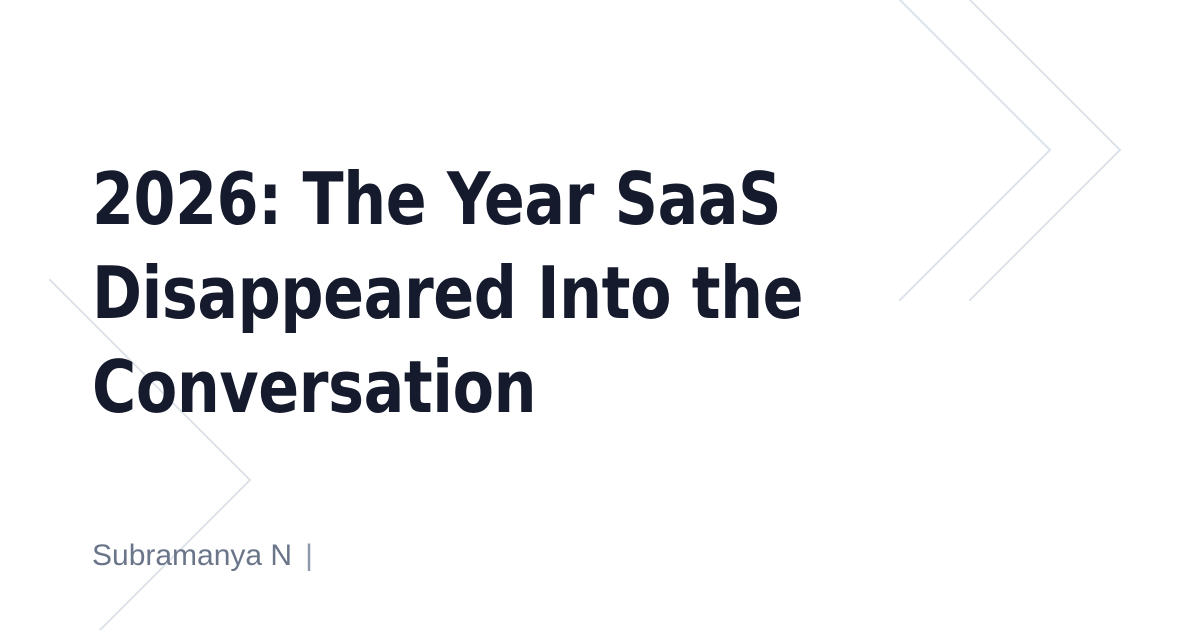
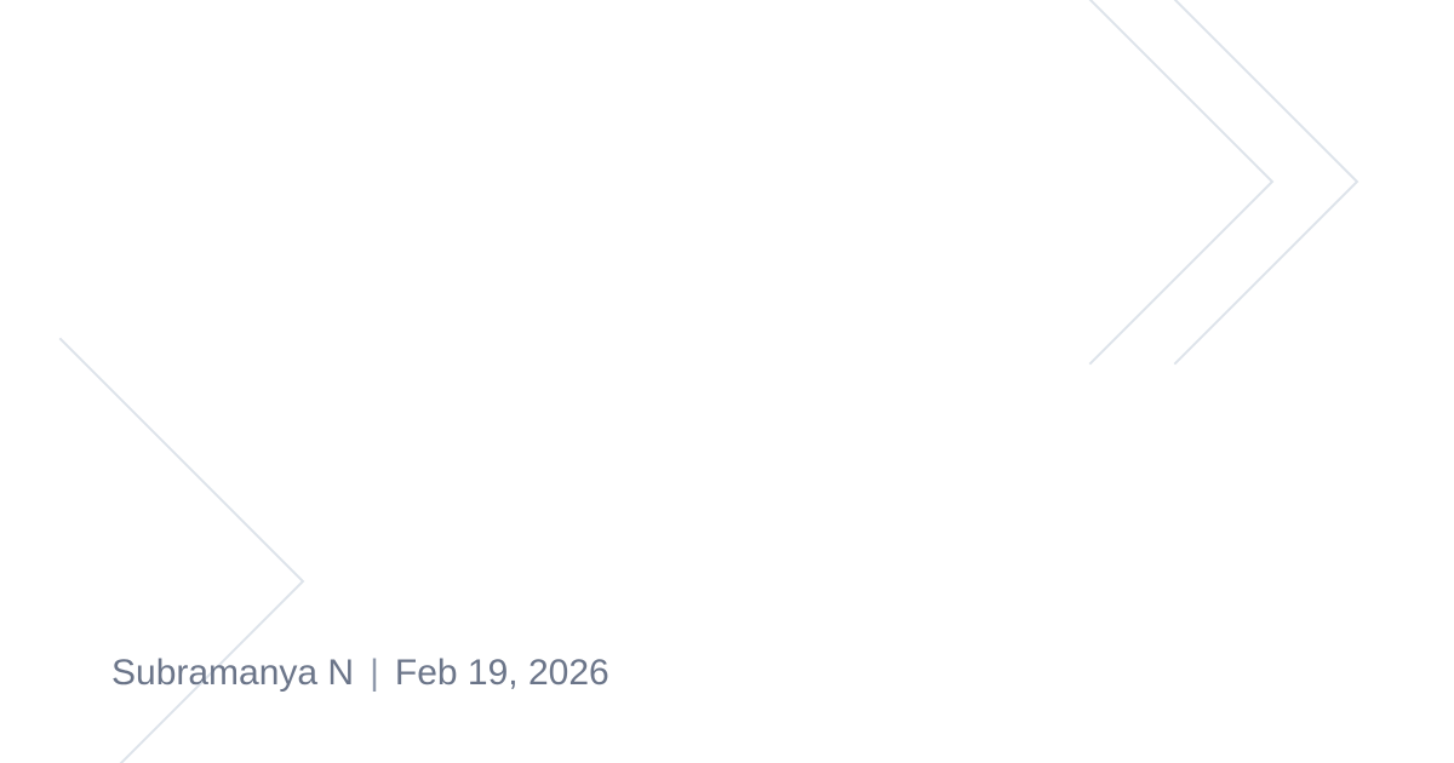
- 2026: The Year SaaS Disappeared Into the Conversation
  Subramanya N
  |
+ Feb 19, 2026
